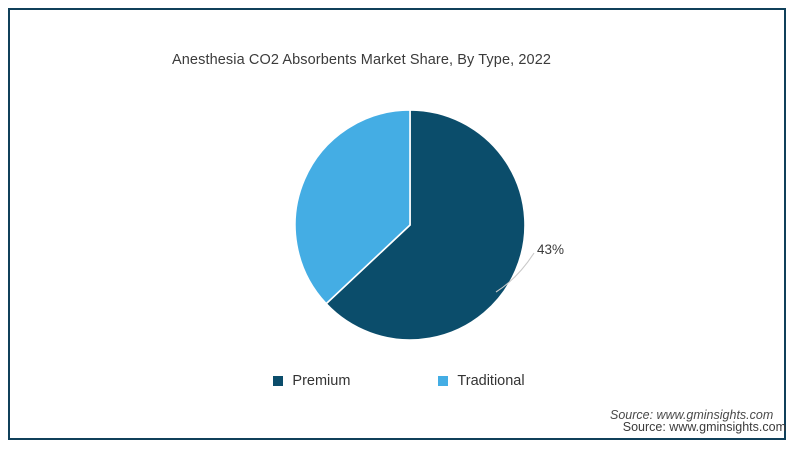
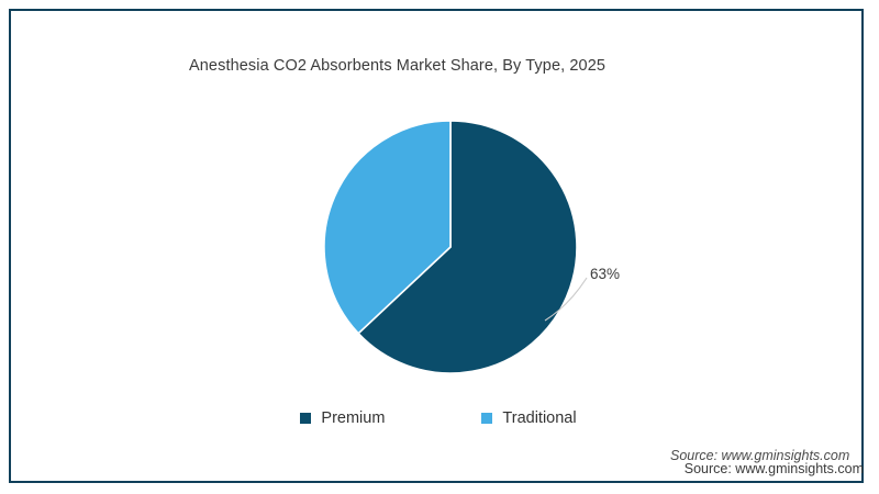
- Anesthesia CO2 Absorbents Market Share, By Type, 2022
+ Anesthesia CO2 Absorbents Market Share, By Type, 2025
- 43%
+ 63%
  Premium
  Traditional
  Source: www.gminsights.com
  Source: www.gminsights.com
